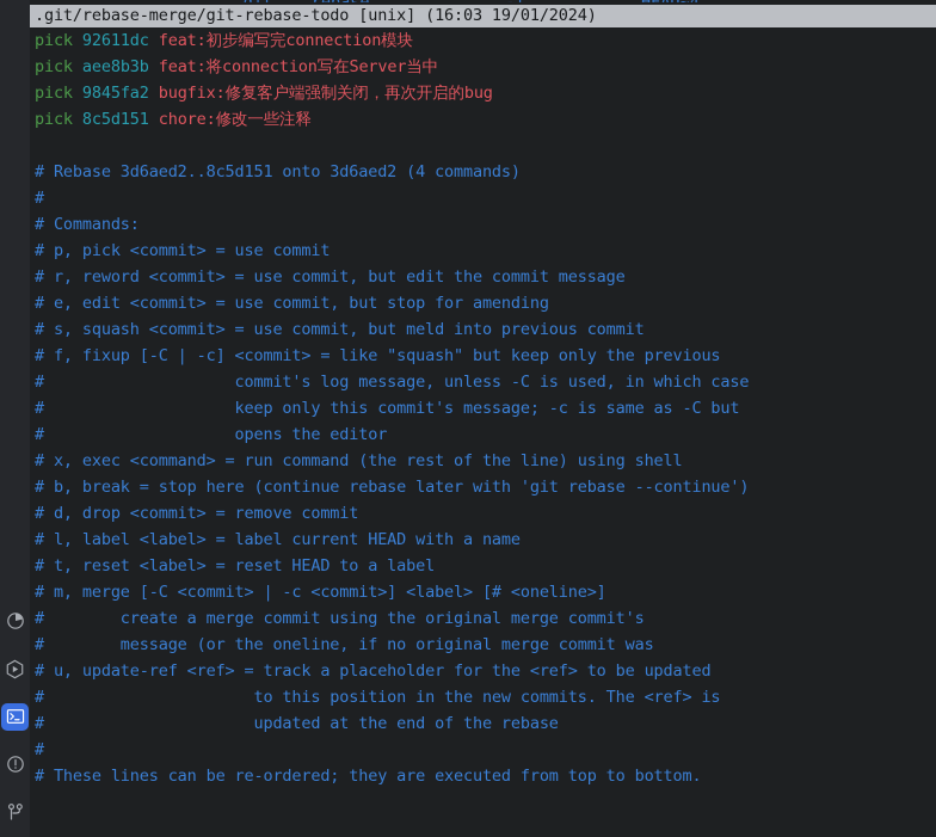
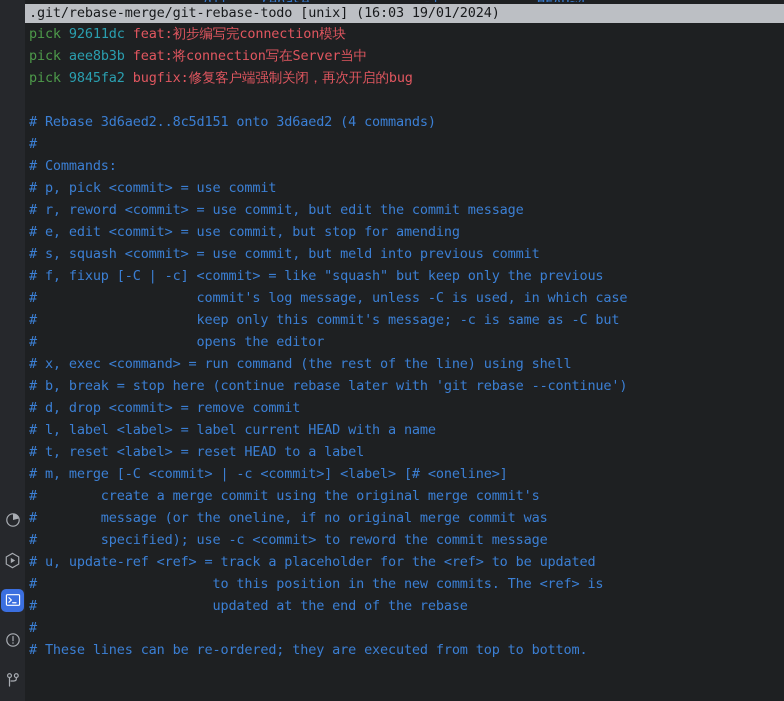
  .git/rebase-merge/git-rebase-todo [unix] (16:03 19/01/2024)
  pick 92611dc feat:初步编写完connection模块
  pick aee8b3b feat:将connection写在Server当中
  pick 9845fa2 bugfix:修复客户端强制关闭，再次开启的bug
- pick 8c5d151 chore:修改一些注释
  # Rebase 3d6aed2..8c5d151 onto 3d6aed2 (4 commands)
  #
  # Commands:
  # p, pick <commit> = use commit
  # r, reword <commit> = use commit, but edit the commit message
  # e, edit <commit> = use commit, but stop for amending
  # s, squash <commit> = use commit, but meld into previous commit
  # f, fixup [-C | -c] <commit> = like "squash" but keep only the previous
  # commit's log message, unless -C is used, in which case
  # keep only this commit's message; -c is same as -C but
  # opens the editor
  # x, exec <command> = run command (the rest of the line) using shell
  # b, break = stop here (continue rebase later with 'git rebase --continue')
  # d, drop <commit> = remove commit
  # l, label <label> = label current HEAD with a name
  # t, reset <label> = reset HEAD to a label
  # m, merge [-C <commit> | -c <commit>] <label> [# <oneline>]
  # create a merge commit using the original merge commit's
  # message (or the oneline, if no original merge commit was
+ # specified); use -c <commit> to reword the commit message
  # u, update-ref <ref> = track a placeholder for the <ref> to be updated
  # to this position in the new commits. The <ref> is
  # updated at the end of the rebase
  #
  # These lines can be re-ordered; they are executed from top to bottom.
